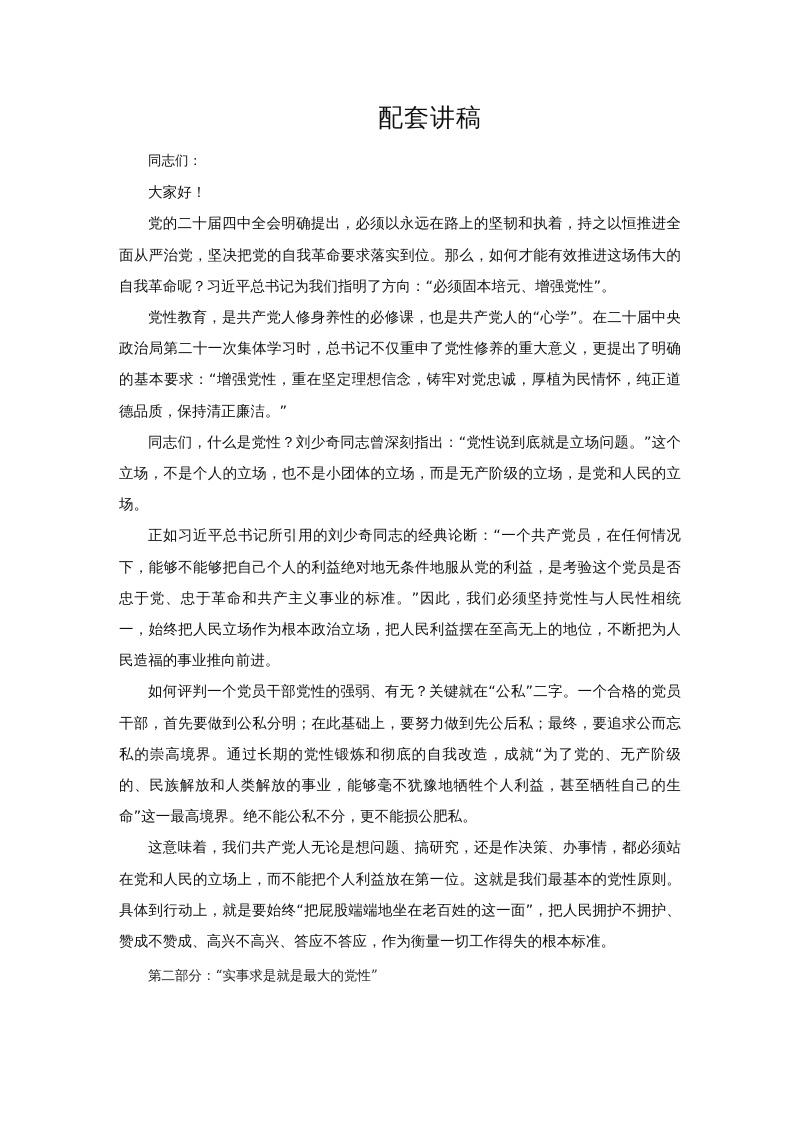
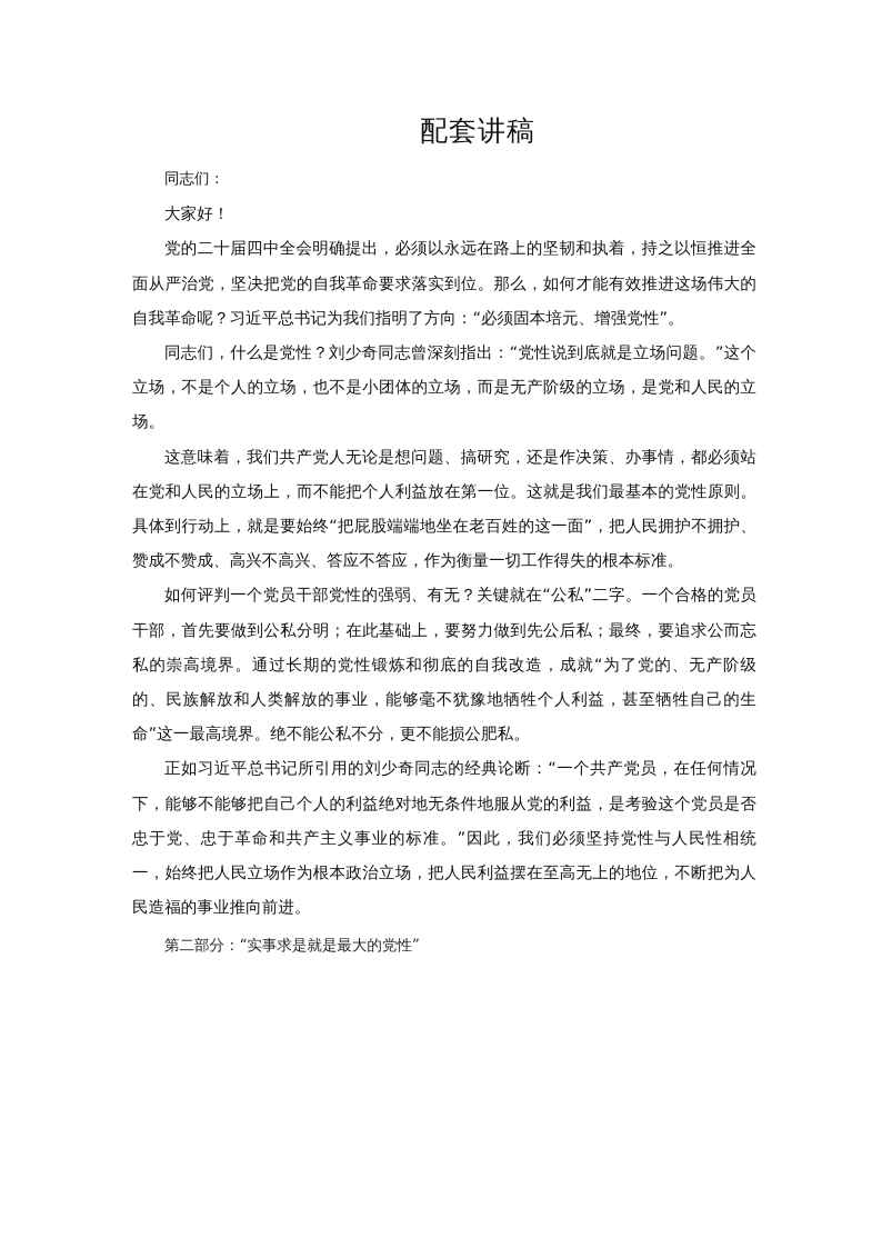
  配套讲稿
  同志们：
  大家好！
  党的二十届四中全会明确提出，必须以永远在路上的坚韧和执着，持之以恒推进全面从严治党，坚决把党的自我革命要求落实到位。那么，如何才能有效推进这场伟大的自我革命呢？习近平总书记为我们指明了方向：“必须固本培元、增强党性”。
- 党性教育，是共产党人修身养性的必修课，也是共产党人的“心学”。在二十届中央政治局第二十一次集体学习时，总书记不仅重申了党性修养的重大意义，更提出了明确的基本要求：“增强党性，重在坚定理想信念，铸牢对党忠诚，厚植为民情怀，纯正道德品质，保持清正廉洁。”
  同志们，什么是党性？刘少奇同志曾深刻指出：“党性说到底就是立场问题。”这个立场，不是个人的立场，也不是小团体的立场，而是无产阶级的立场，是党和人民的立场。
- 正如习近平总书记所引用的刘少奇同志的经典论断：“一个共产党员，在任何情况下，能够不能够把自己个人的利益绝对地无条件地服从党的利益，是考验这个党员是否忠于党、忠于革命和共产主义事业的标准。”因此，我们必须坚持党性与人民性相统一，始终把人民立场作为根本政治立场，把人民利益摆在至高无上的地位，不断把为人民造福的事业推向前进。
+ 这意味着，我们共产党人无论是想问题、搞研究，还是作决策、办事情，都必须站在党和人民的立场上，而不能把个人利益放在第一位。这就是我们最基本的党性原则。具体到行动上，就是要始终“把屁股端端地坐在老百姓的这一面”，把人民拥护不拥护、赞成不赞成、高兴不高兴、答应不答应，作为衡量一切工作得失的根本标准。
  如何评判一个党员干部党性的强弱、有无？关键就在“公私”二字。一个合格的党员干部，首先要做到公私分明；在此基础上，要努力做到先公后私；最终，要追求公而忘私的崇高境界。通过长期的党性锻炼和彻底的自我改造，成就“为了党的、无产阶级的、民族解放和人类解放的事业，能够毫不犹豫地牺牲个人利益，甚至牺牲自己的生命”这一最高境界。绝不能公私不分，更不能损公肥私。
- 这意味着，我们共产党人无论是想问题、搞研究，还是作决策、办事情，都必须站在党和人民的立场上，而不能把个人利益放在第一位。这就是我们最基本的党性原则。具体到行动上，就是要始终“把屁股端端地坐在老百姓的这一面”，把人民拥护不拥护、赞成不赞成、高兴不高兴、答应不答应，作为衡量一切工作得失的根本标准。
+ 正如习近平总书记所引用的刘少奇同志的经典论断：“一个共产党员，在任何情况下，能够不能够把自己个人的利益绝对地无条件地服从党的利益，是考验这个党员是否忠于党、忠于革命和共产主义事业的标准。”因此，我们必须坚持党性与人民性相统一，始终把人民立场作为根本政治立场，把人民利益摆在至高无上的地位，不断把为人民造福的事业推向前进。
  第二部分：“实事求是就是最大的党性”
